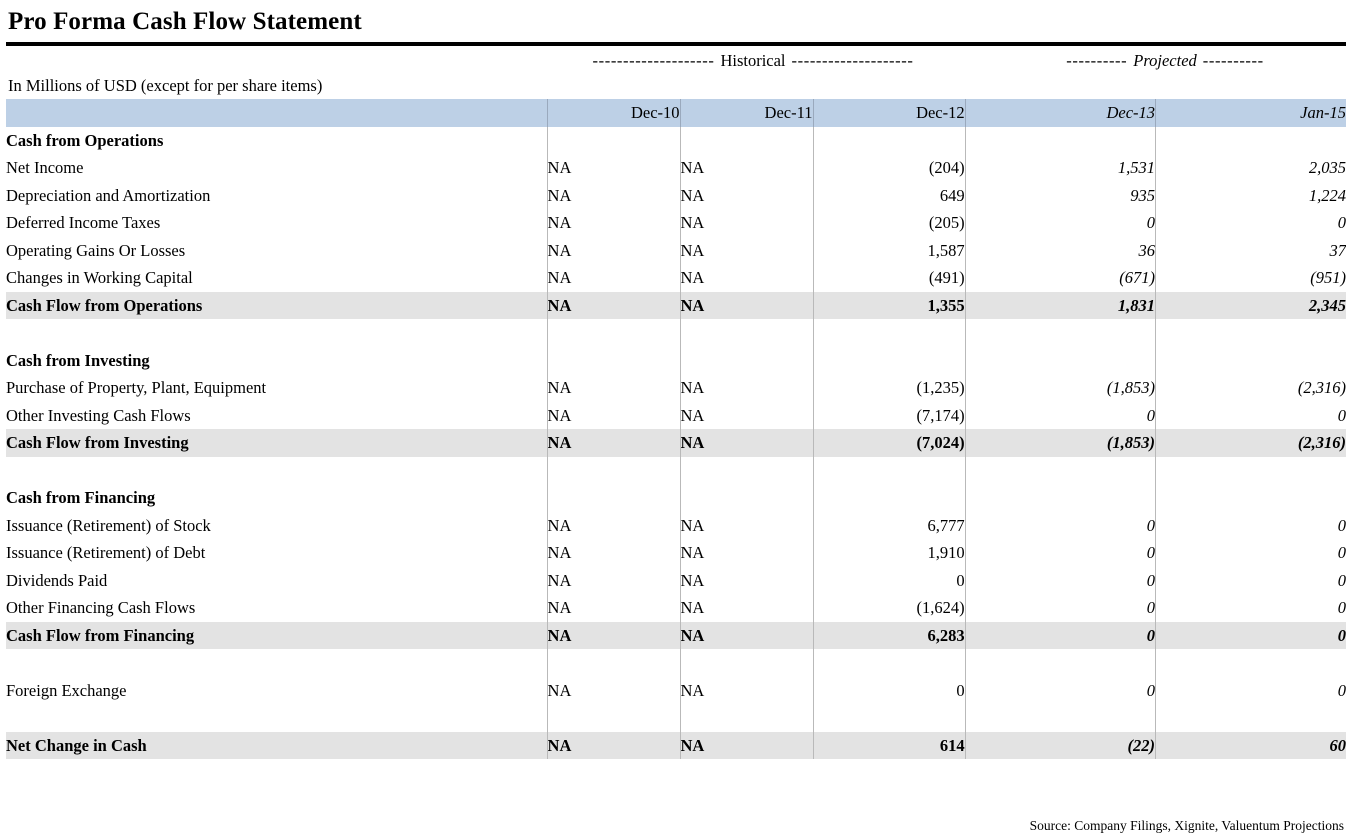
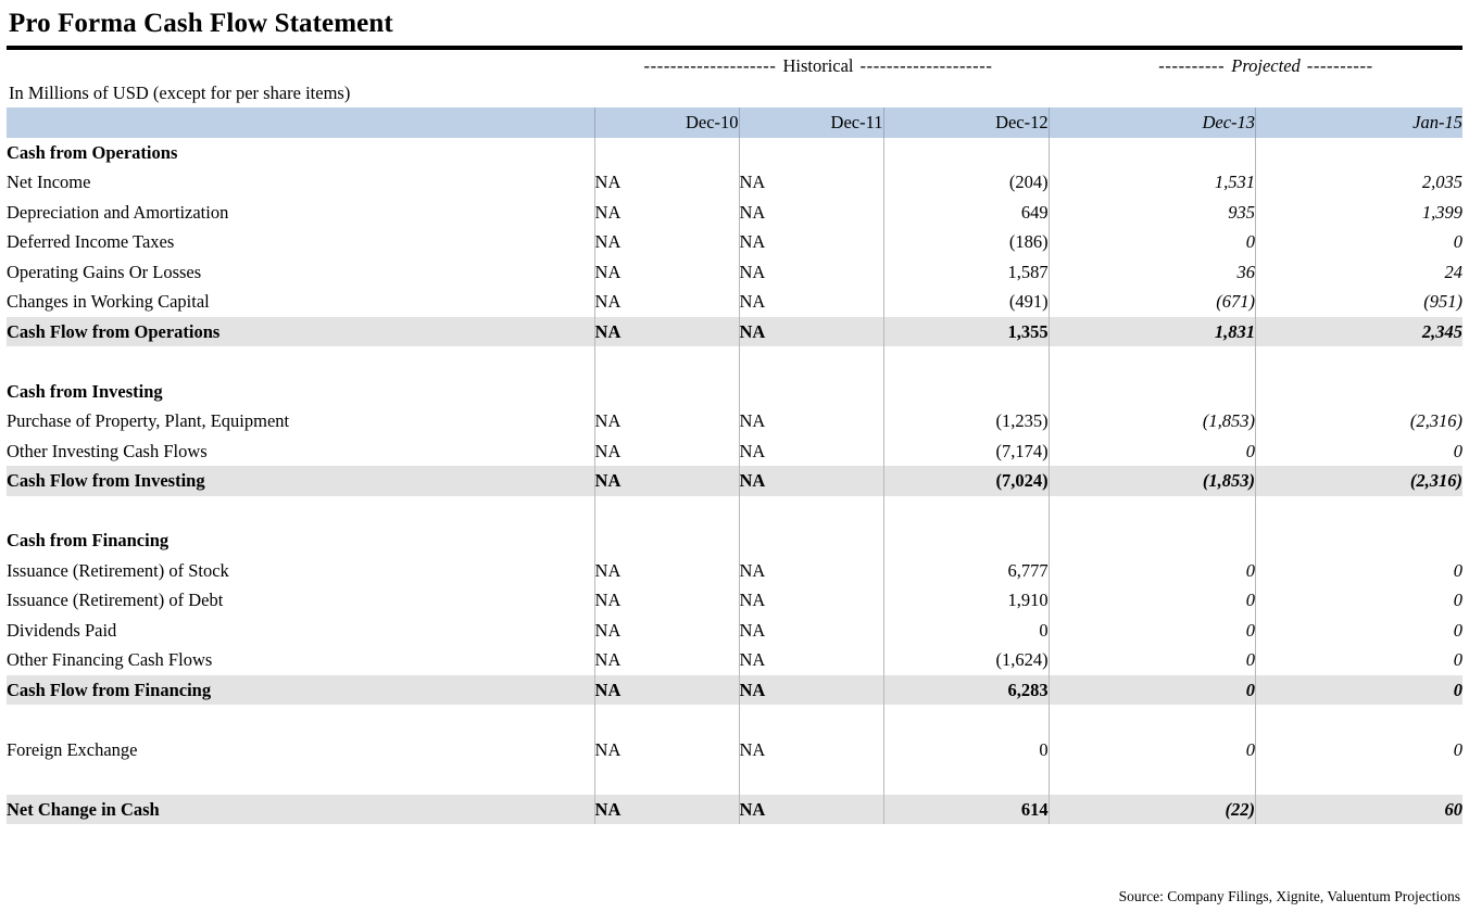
  Pro Forma Cash Flow Statement
  -------------------- Historical --------------------
  ---------- Projected ----------
  In Millions of USD (except for per share items)
  	Dec-10	Dec-11	Dec-12	Dec-13	Jan-15
  Cash from Operations
  Net Income	NA	NA	(204)	1,531	2,035
- Depreciation and Amortization	NA	NA	649	935	1,224
+ Depreciation and Amortization	NA	NA	649	935	1,399
- Deferred Income Taxes	NA	NA	(205)	0	0
+ Deferred Income Taxes	NA	NA	(186)	0	0
- Operating Gains Or Losses	NA	NA	1,587	36	37
+ Operating Gains Or Losses	NA	NA	1,587	36	24
  Changes in Working Capital	NA	NA	(491)	(671)	(951)
  Cash Flow from Operations	NA	NA	1,355	1,831	2,345
  Cash from Investing
  Purchase of Property, Plant, Equipment	NA	NA	(1,235)	(1,853)	(2,316)
  Other Investing Cash Flows	NA	NA	(7,174)	0	0
  Cash Flow from Investing	NA	NA	(7,024)	(1,853)	(2,316)
  Cash from Financing
  Issuance (Retirement) of Stock	NA	NA	6,777	0	0
  Issuance (Retirement) of Debt	NA	NA	1,910	0	0
  Dividends Paid	NA	NA	0	0	0
  Other Financing Cash Flows	NA	NA	(1,624)	0	0
  Cash Flow from Financing	NA	NA	6,283	0	0
  Foreign Exchange	NA	NA	0	0	0
  Net Change in Cash	NA	NA	614	(22)	60
  Source: Company Filings, Xignite, Valuentum Projections
